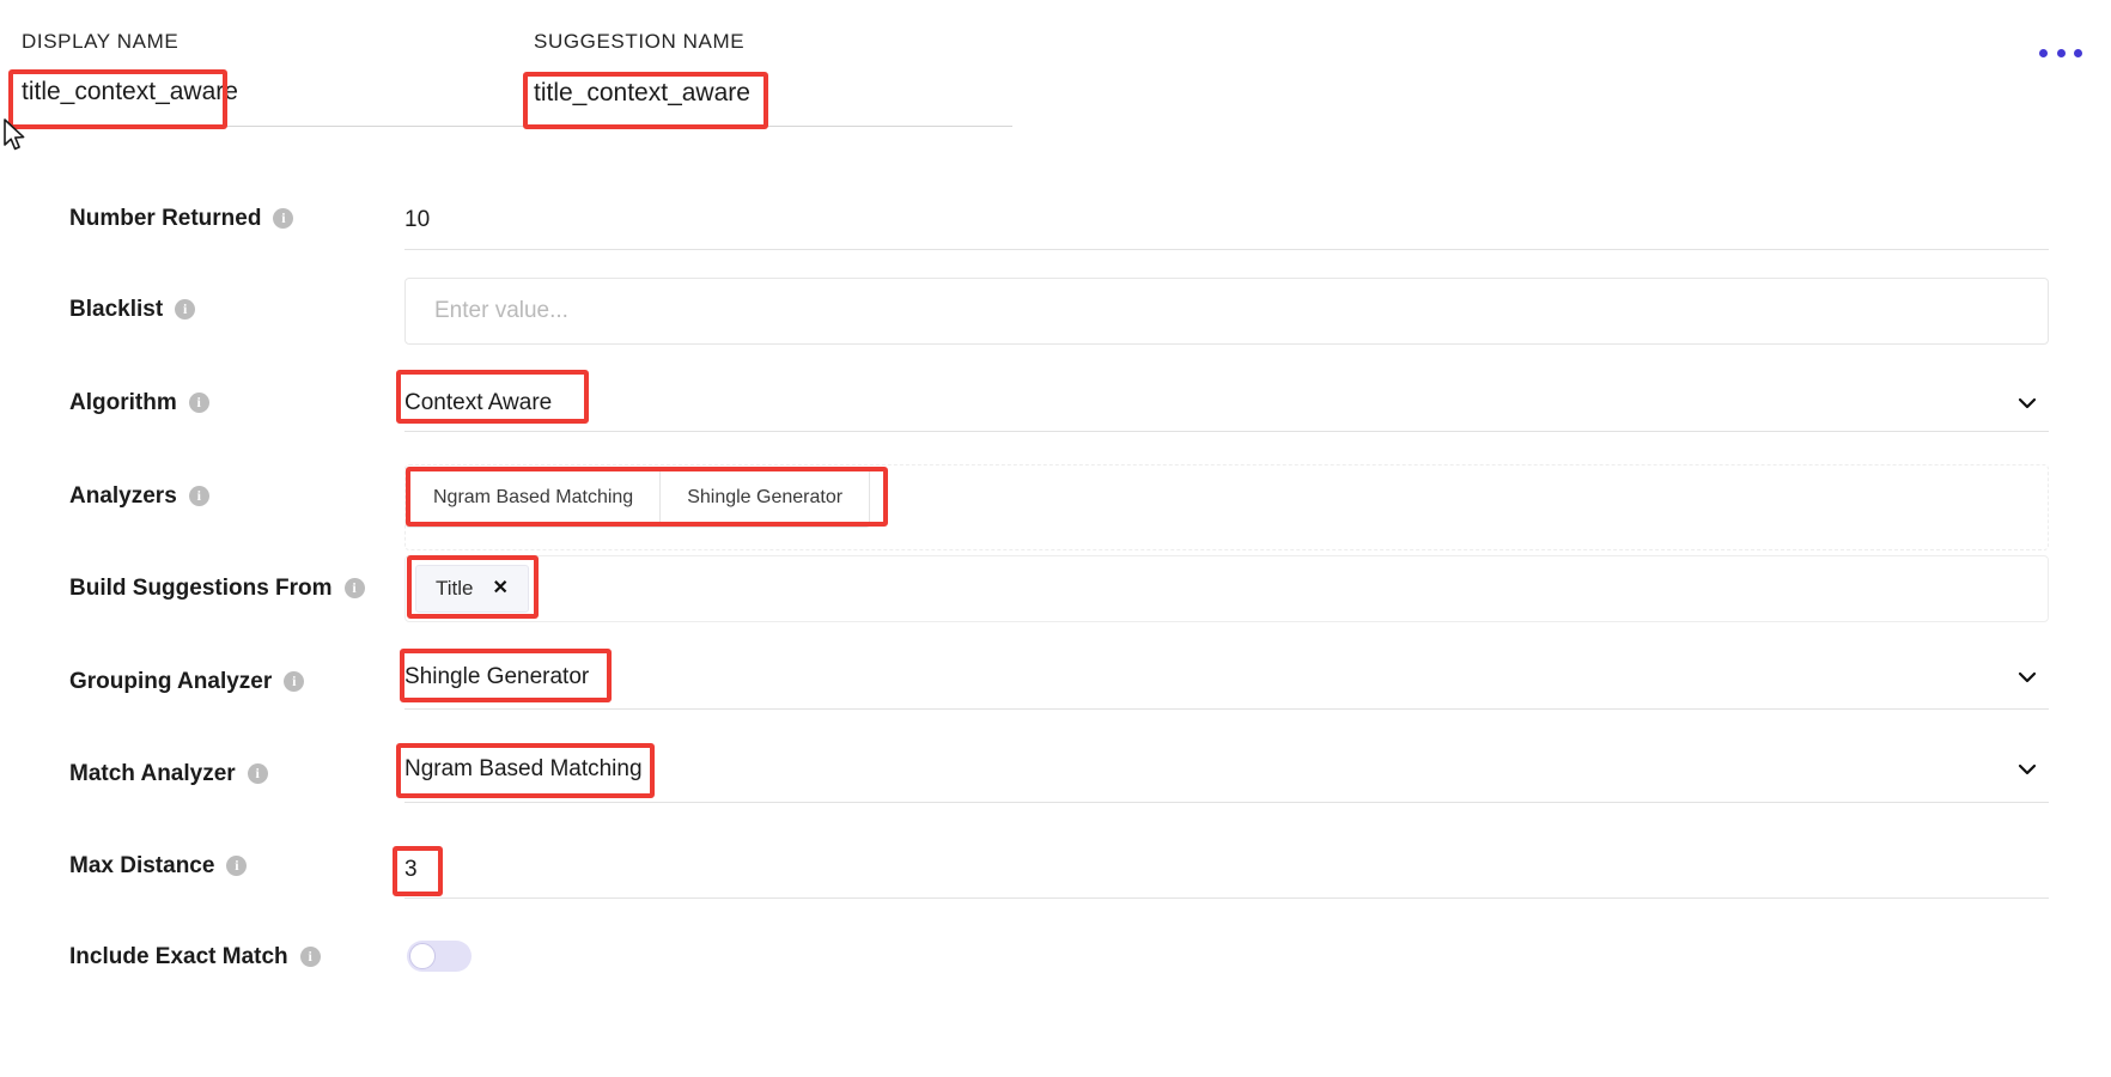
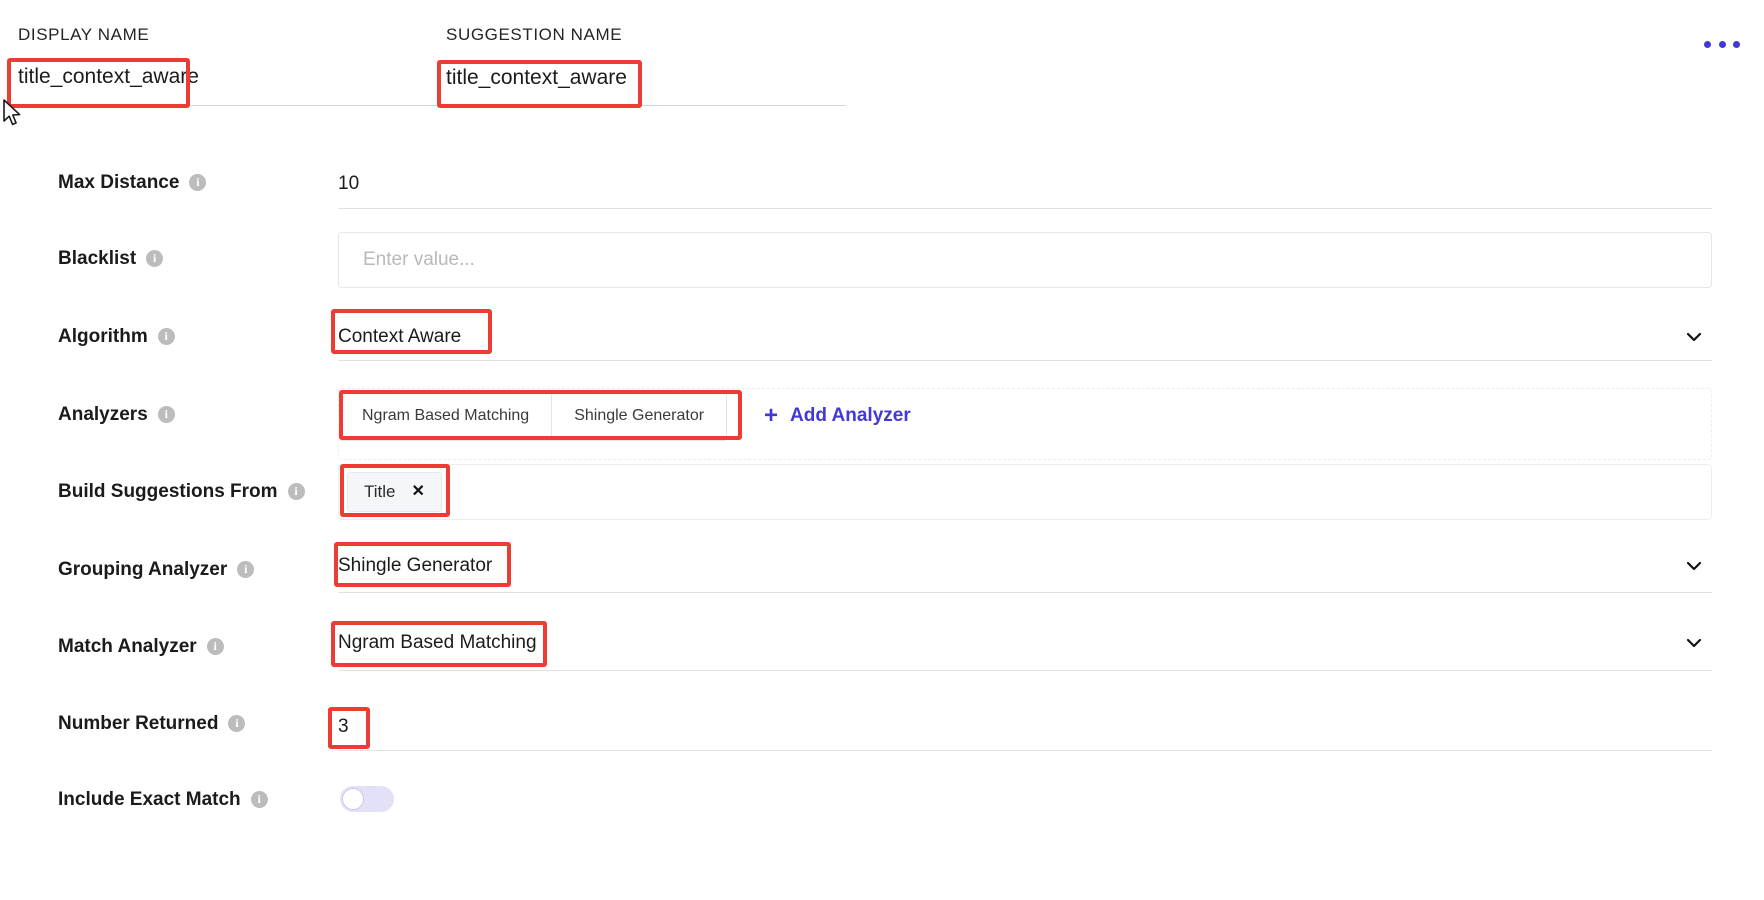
  DISPLAY NAME
  title_context_aware
  SUGGESTION NAME
  title_context_aware
- Number Returned i
+ Max Distance i
  10
  Blacklist i
  Enter value...
  Algorithm i
  Context Aware
  Analyzers i
  Ngram Based Matching
  Shingle Generator
+ +
+ Add Analyzer
  Build Suggestions From i
  Title
  ✕
  Grouping Analyzer i
  Shingle Generator
  Match Analyzer i
  Ngram Based Matching
- Max Distance i
+ Number Returned i
  3
  Include Exact Match i
